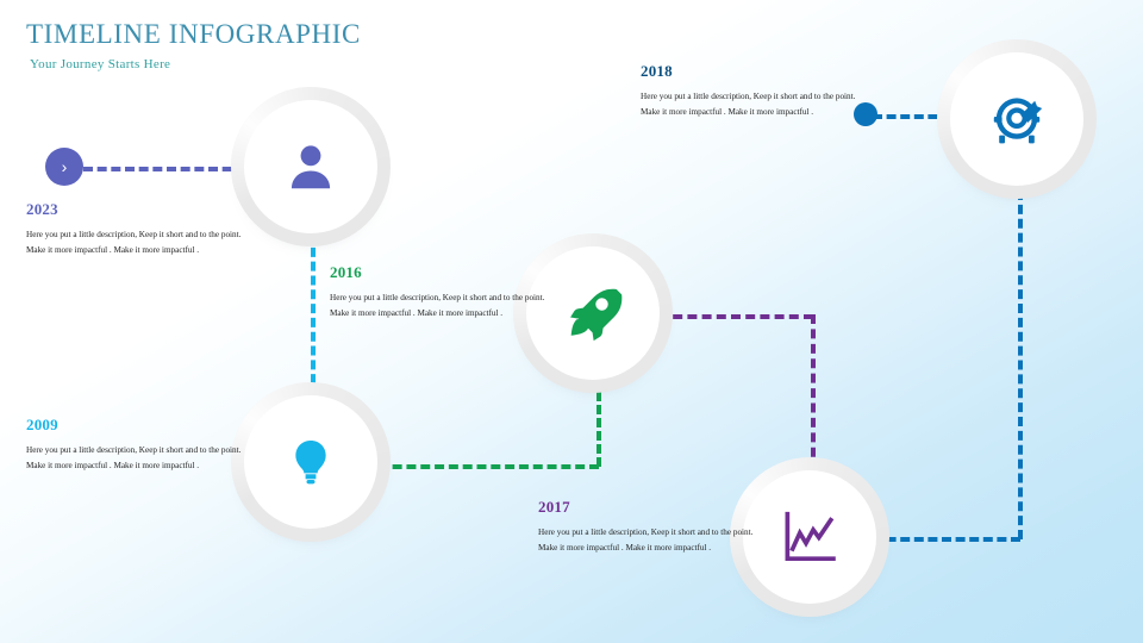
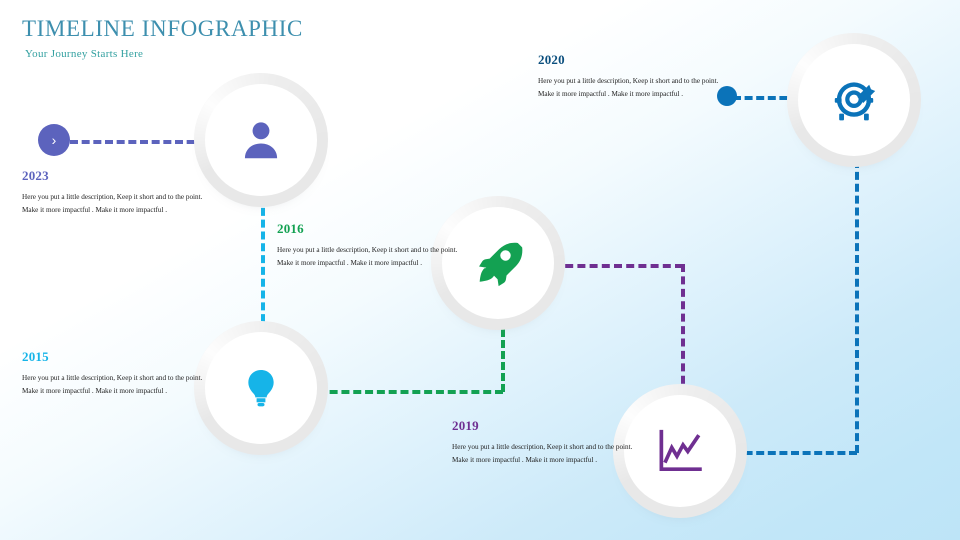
  TIMELINE INFOGRAPHIC
  Your Journey Starts Here
  ›
  2023
  Here you put a little description, Keep it short and to the point. Make it more impactful . Make it more impactful .
- 2009
+ 2015
  Here you put a little description, Keep it short and to the point. Make it more impactful . Make it more impactful .
  2016
  Here you put a little description, Keep it short and to the point. Make it more impactful . Make it more impactful .
- 2017
+ 2019
  Here you put a little description, Keep it short and to the point. Make it more impactful . Make it more impactful .
- 2018
+ 2020
  Here you put a little description, Keep it short and to the point. Make it more impactful . Make it more impactful .
